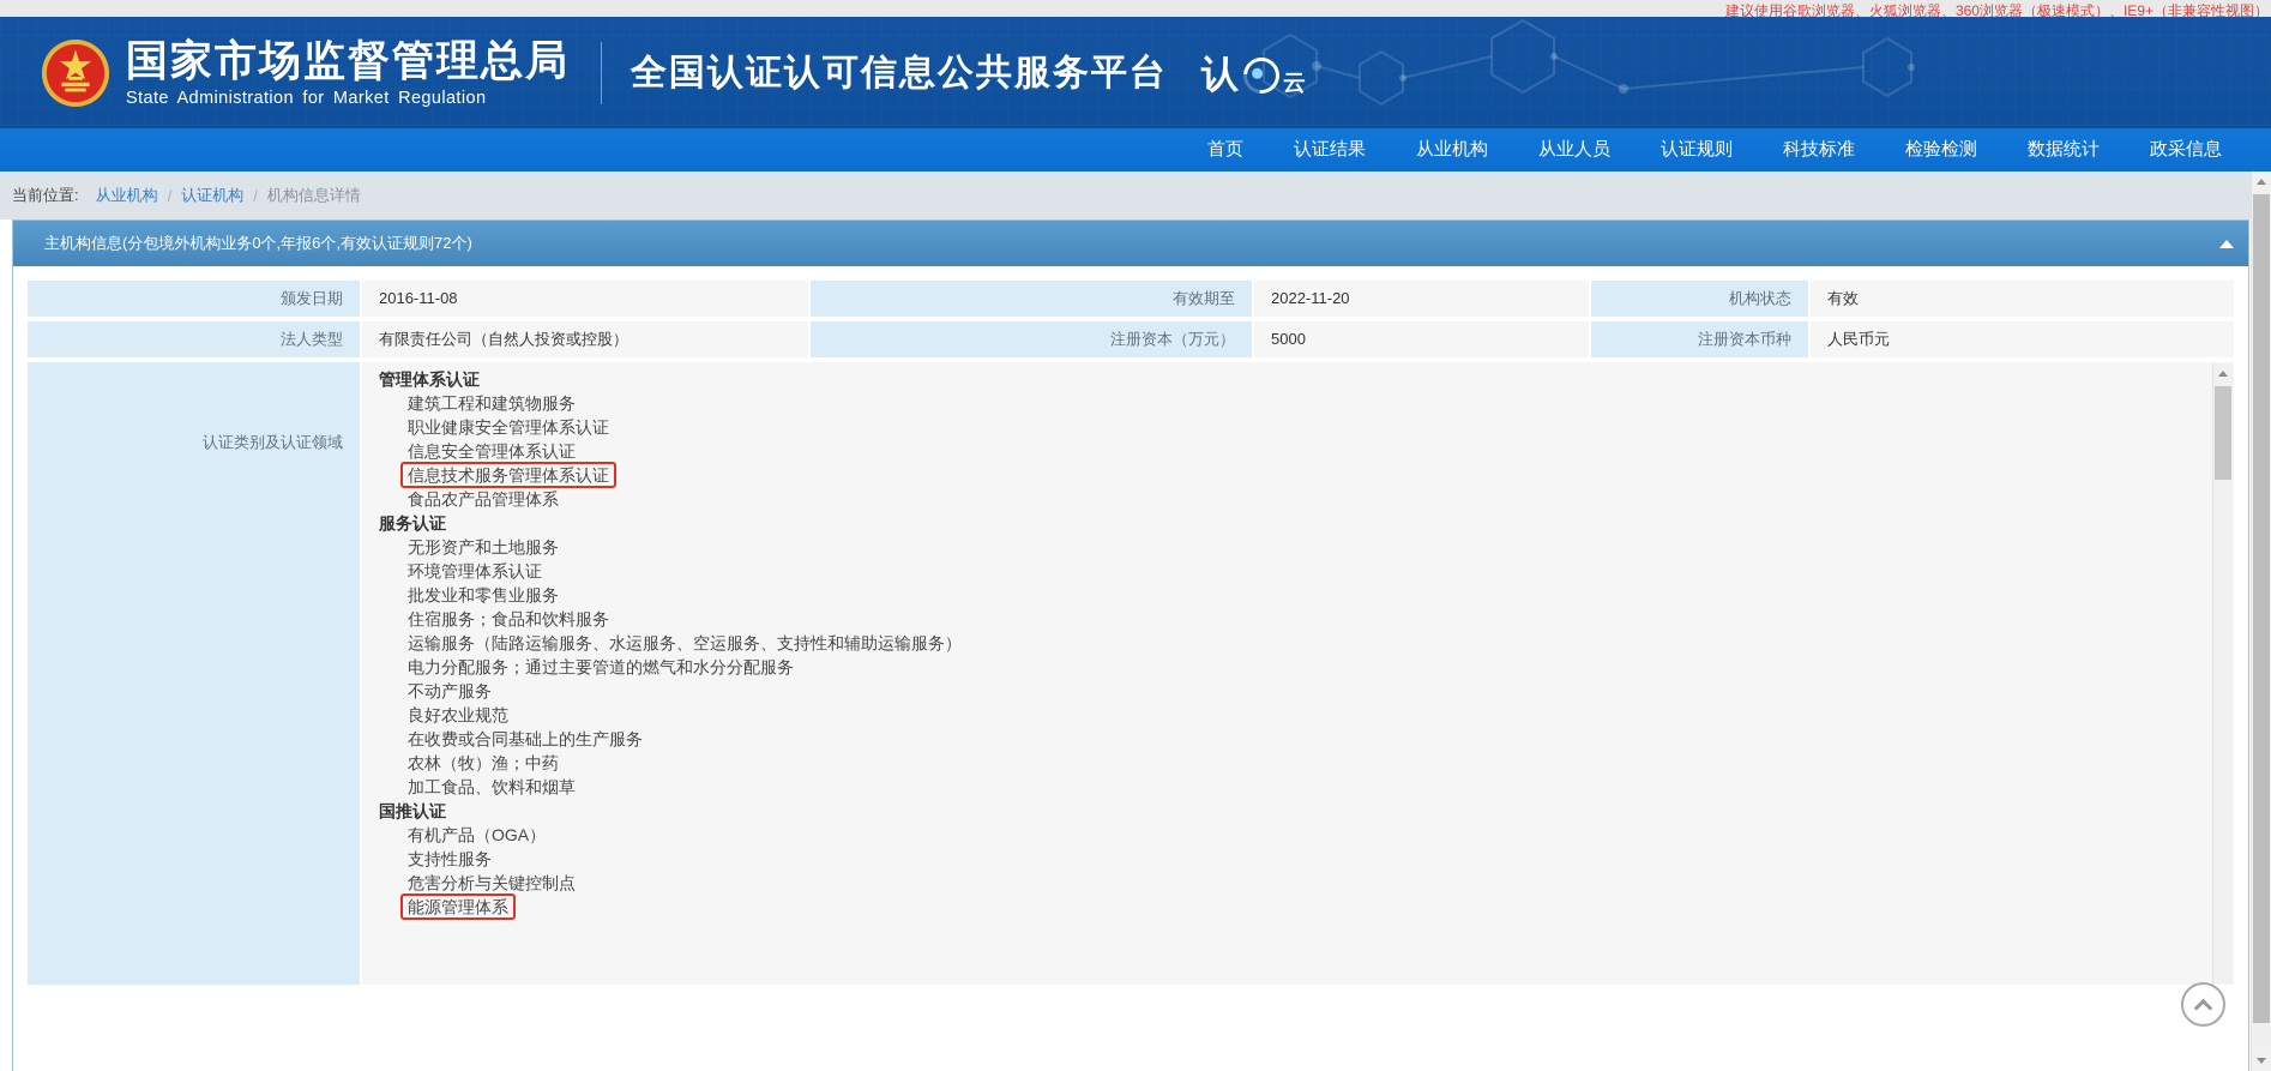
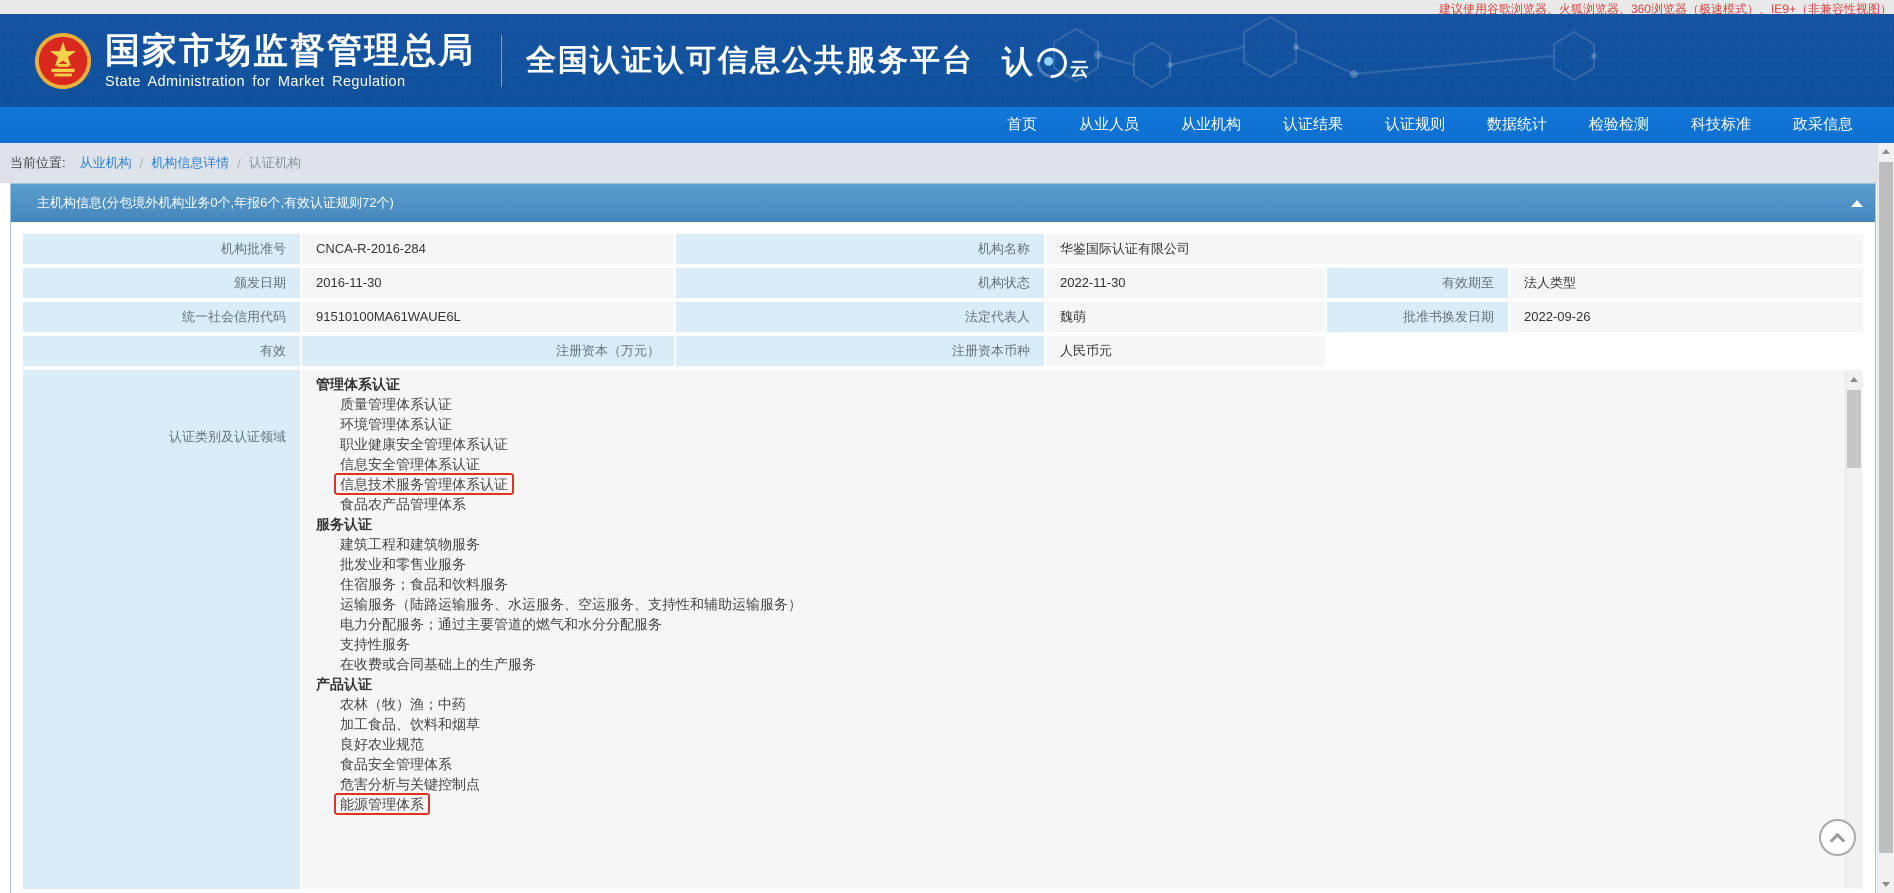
  建议使用谷歌浏览器、火狐浏览器、360浏览器（极速模式）、IE9+（非兼容性视图）
  国家市场监督管理总局
  State Administration for Market Regulation
  全国认证认可信息公共服务平台
  认
  云
  首页
- 认证结果
+ 从业人员
  从业机构
- 从业人员
+ 认证结果
  认证规则
- 科技标准
+ 数据统计
  检验检测
- 数据统计
+ 科技标准
  政采信息
  当前位置:
  从业机构
  /
- 认证机构
+ 机构信息详情
  /
- 机构信息详情
+ 认证机构
  主机构信息(分包境外机构业务0个,年报6个,有效认证规则72个)
+ 机构批准号
+ CNCA-R-2016-284
+ 机构名称
+ 华鉴国际认证有限公司
  颁发日期
- 2016-11-08
+ 2016-11-30
- 有效期至
+ 机构状态
- 2022-11-20
+ 2022-11-30
- 机构状态
+ 有效期至
- 有效
+ 法人类型
+ 统一社会信用代码
+ 91510100MA61WAUE6L
+ 法定代表人
+ 魏萌
+ 批准书换发日期
+ 2022-09-26
- 法人类型
+ 有效
- 有限责任公司（自然人投资或控股）
  注册资本（万元）
- 5000
  注册资本币种
  人民币元
  认证类别及认证领域
  管理体系认证
+ 质量管理体系认证
- 建筑工程和建筑物服务
+ 环境管理体系认证
  职业健康安全管理体系认证
  信息安全管理体系认证
  信息技术服务管理体系认证
  食品农产品管理体系
  服务认证
- 无形资产和土地服务
- 环境管理体系认证
+ 建筑工程和建筑物服务
  批发业和零售业服务
  住宿服务；食品和饮料服务
  运输服务（陆路运输服务、水运服务、空运服务、支持性和辅助运输服务）
  电力分配服务；通过主要管道的燃气和水分分配服务
- 不动产服务
- 良好农业规范
+ 支持性服务
  在收费或合同基础上的生产服务
+ 产品认证
  农林（牧）渔；中药
  加工食品、饮料和烟草
- 国推认证
- 有机产品（OGA）
- 支持性服务
+ 良好农业规范
+ 食品安全管理体系
  危害分析与关键控制点
  能源管理体系
